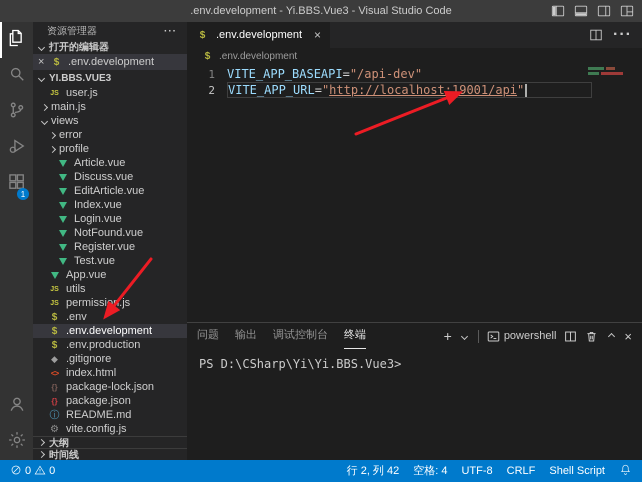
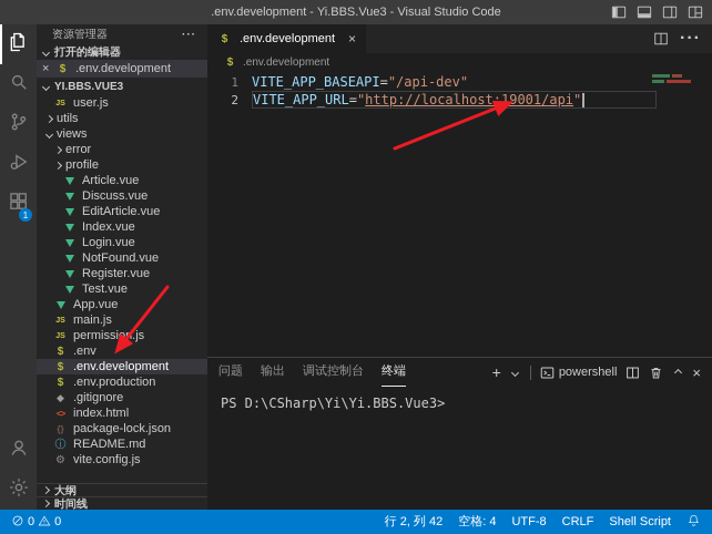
  .env.development - Yi.BBS.Vue3 - Visual Studio Code
  1
  资源管理器
  ···
  打开的编辑器
  ×
  .env.development
  YI.BBS.VUE3
  user.js
- main.js
+ utils
  views
  error
  profile
  Article.vue
  Discuss.vue
  EditArticle.vue
  Index.vue
  Login.vue
  NotFound.vue
  Register.vue
  Test.vue
  App.vue
- utils
+ main.js
  permissio.js
  .env
  .env.development
  .env.production
  .gitignore
  index.html
  package-lock.json
- package.json
  README.md
  vite.config.js
  大纲
  时间线
  .env.development
  ×
  ···
  .env.development
  1
  VITE_APP_BASEAPI
  =
  "/api-dev"
  2
  VITE_APP_URL
  =
  "
  http://localhost:19001/api
  "
  问题
  输出
  调试控制台
  终端
  +
  powershell
  ×
  PS D:\CSharp\Yi\Yi.BBS.Vue3>
  0
  0
  行 2, 列 42
  空格: 4
  UTF-8
  CRLF
  Shell Script
